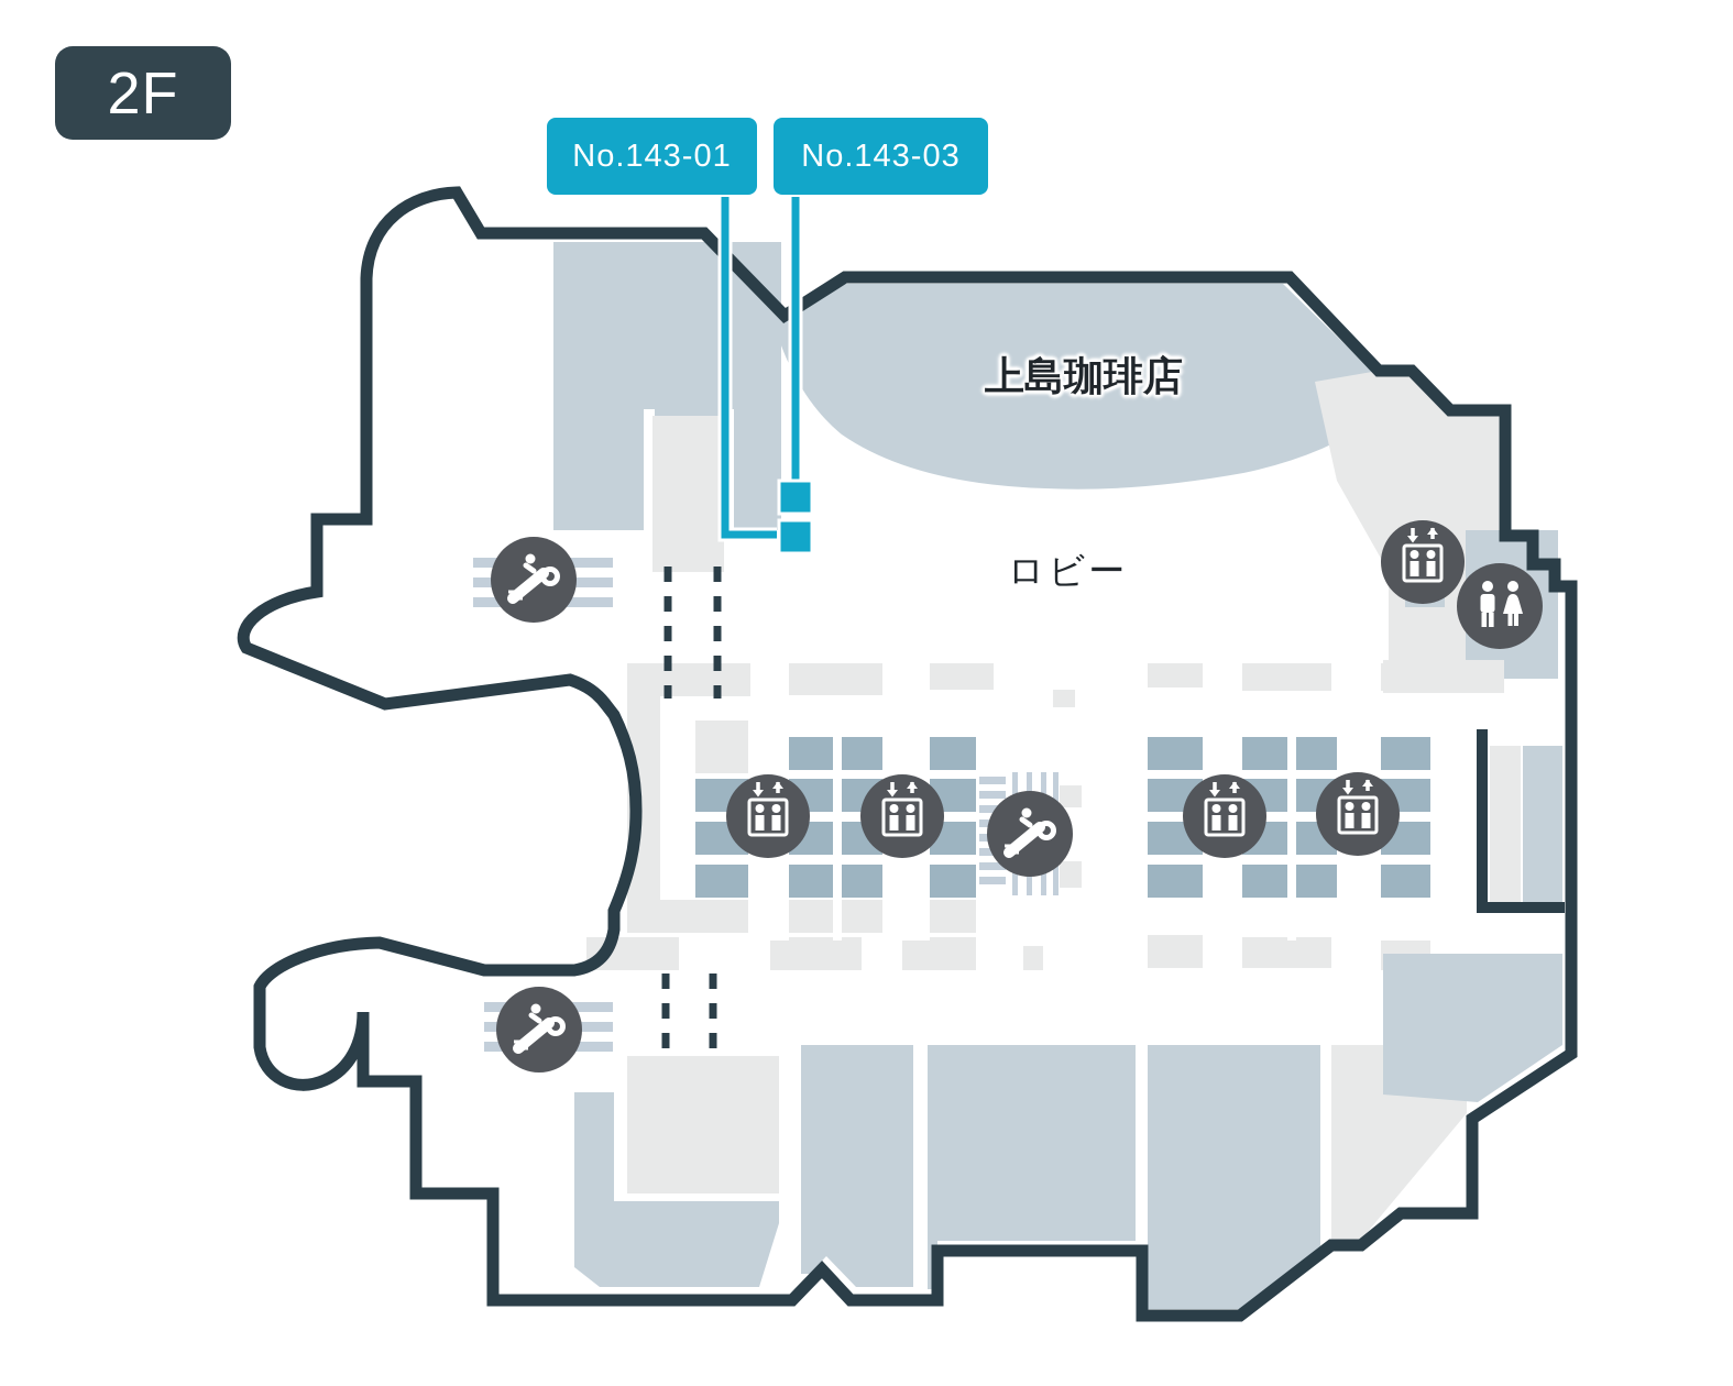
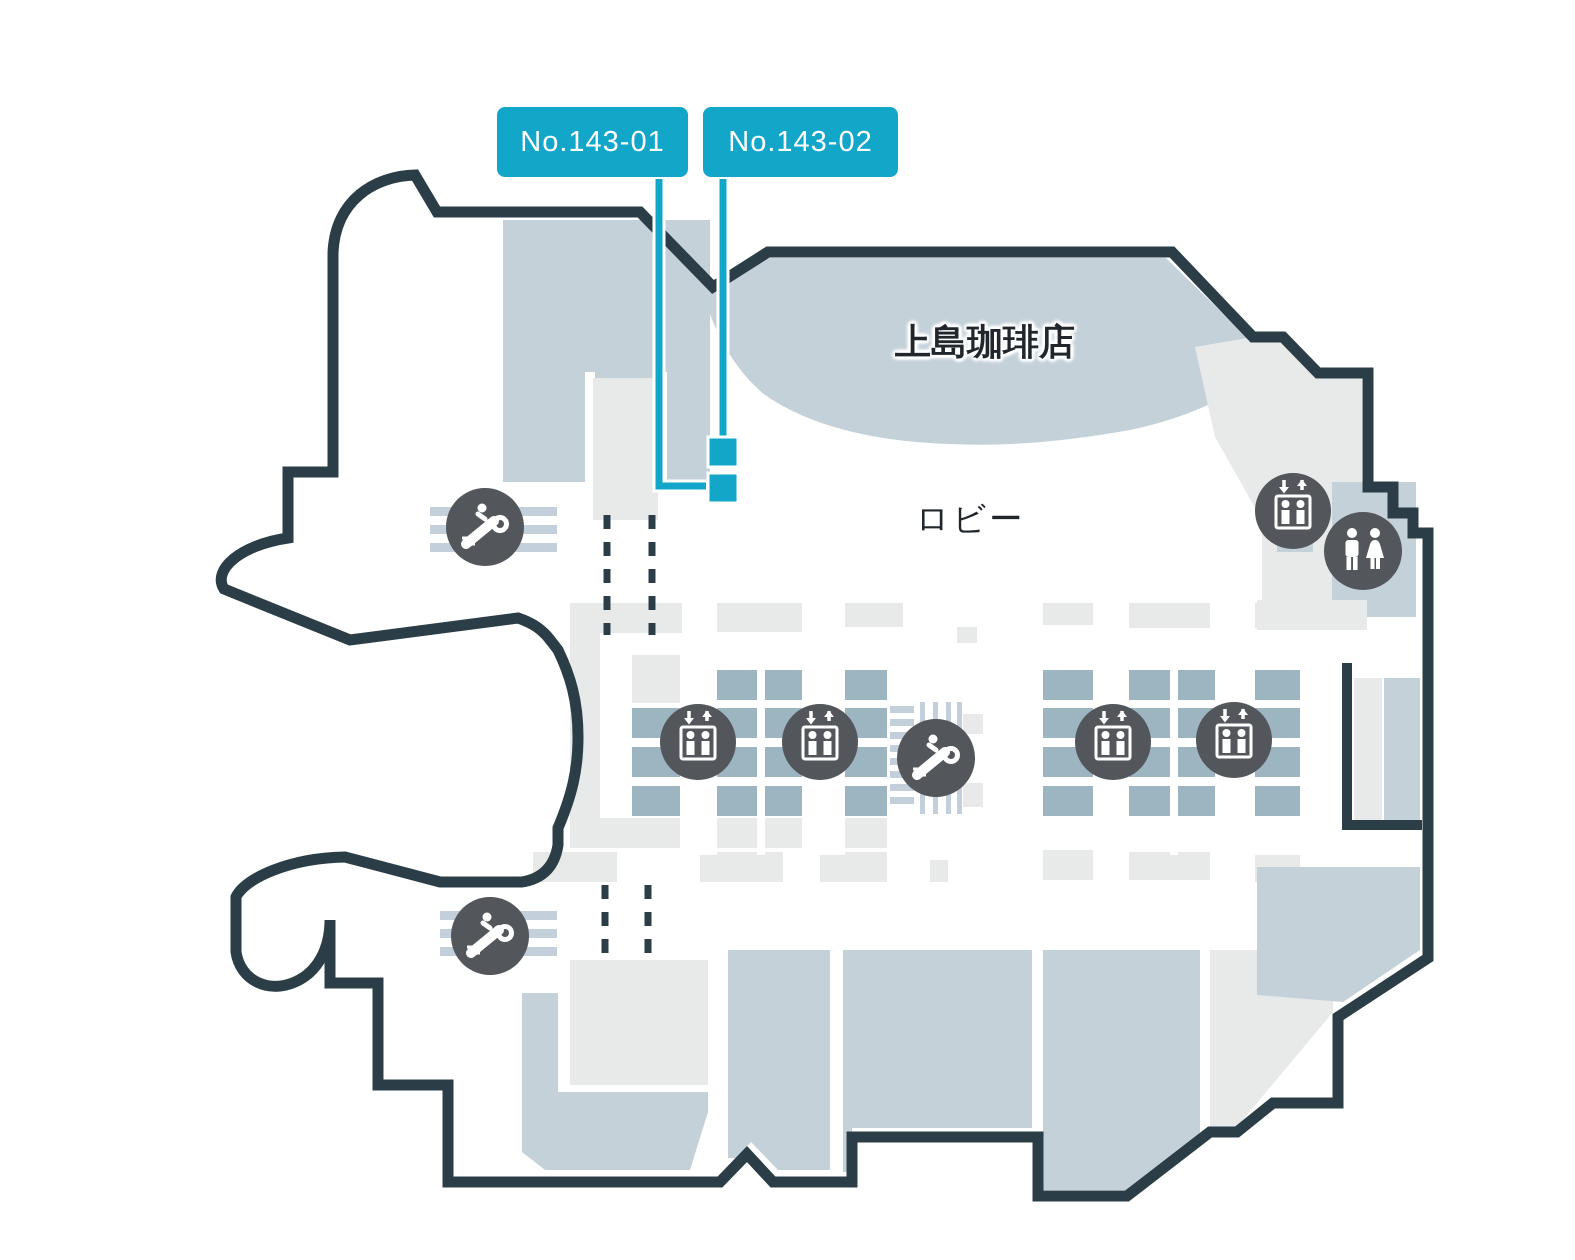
- 2F
  No.143-01
- No.143-03
+ No.143-02
  上島珈琲店
  ロビー
